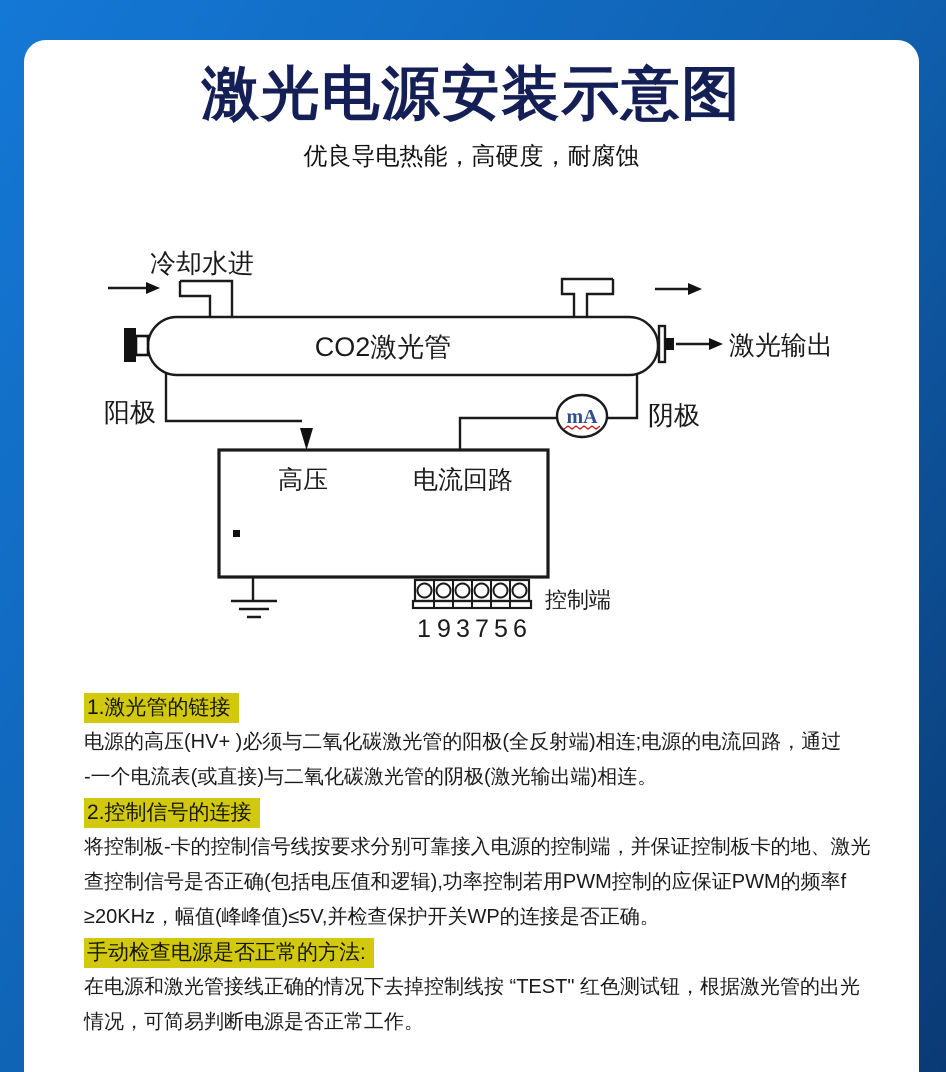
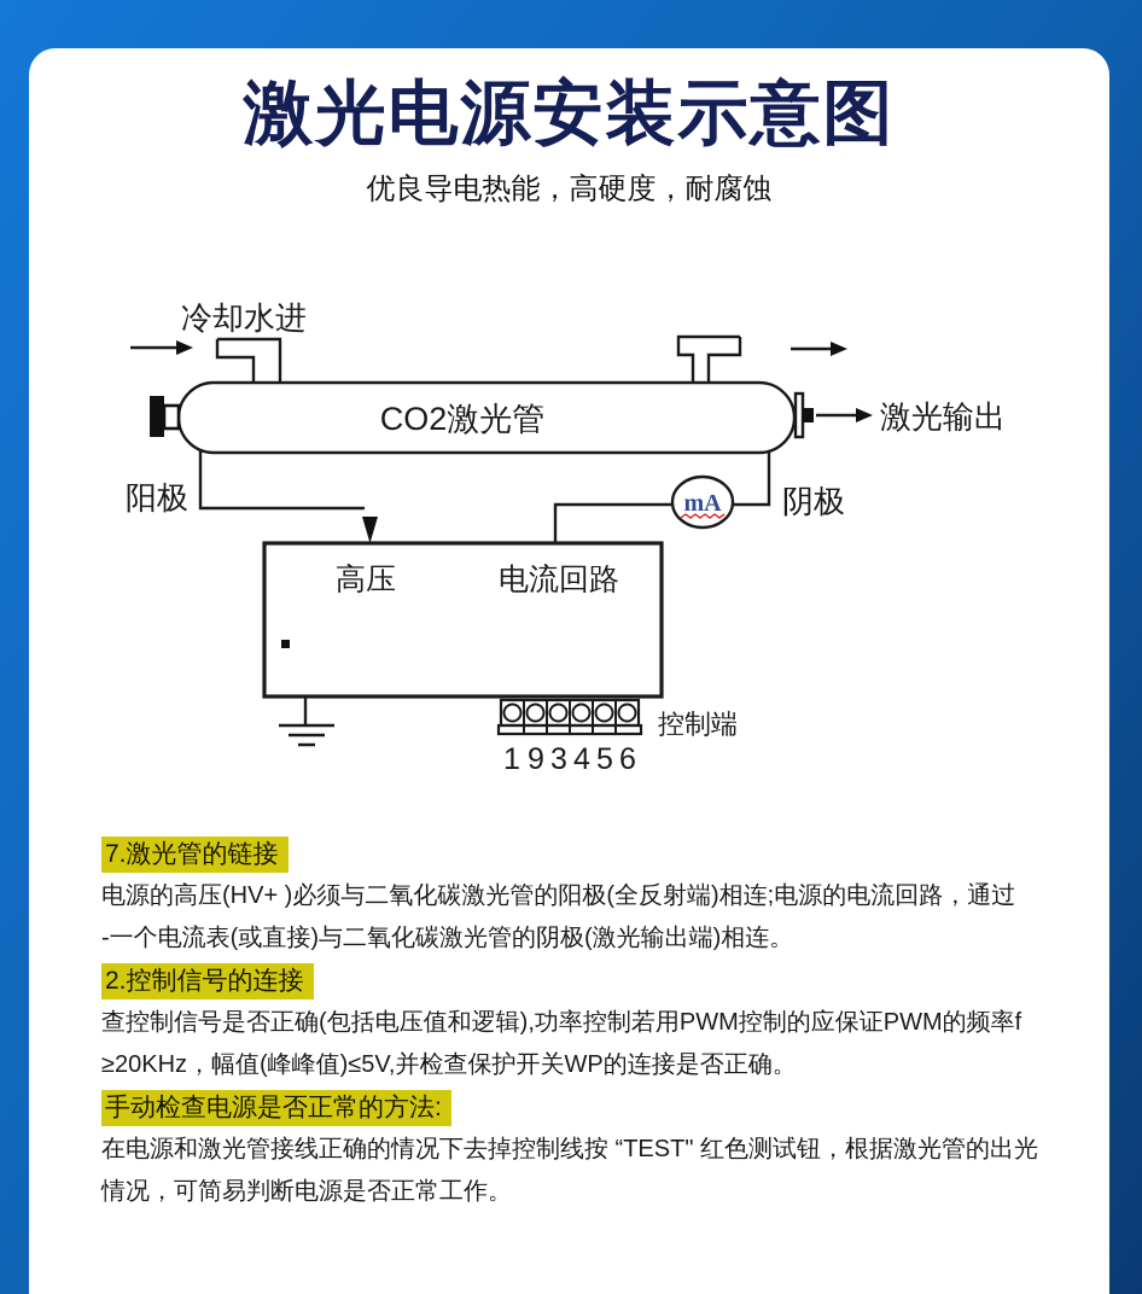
  激光电源安装示意图
  优良导电热能，高硬度，耐腐蚀
  冷却水进
  CO2激光管
  激光输出
  阳极
  阴极
  mA
  高压
  电流回路
  控制端
  1
  9
  3
- 7
+ 4
  5
  6
- 1.激光管的链接
+ 7.激光管的链接
  电源的高压(HV+ )必须与二氧化碳激光管的阳极(全反射端)相连;电源的电流回路，通过
  -一个电流表(或直接)与二氧化碳激光管的阴极(激光输出端)相连。
  2.控制信号的连接
- 将控制板-卡的控制信号线按要求分别可靠接入电源的控制端，并保证控制板卡的地、激光
  查控制信号是否正确(包括电压值和逻辑),功率控制若用PWM控制的应保证PWM的频率f
  ≥20KHz，幅值(峰峰值)≤5V,并检查保护开关WP的连接是否正确。
  手动检查电源是否正常的方法:
  在电源和激光管接线正确的情况下去掉控制线按 “TEST" 红色测试钮，根据激光管的出光
  情况，可简易判断电源是否正常工作。
